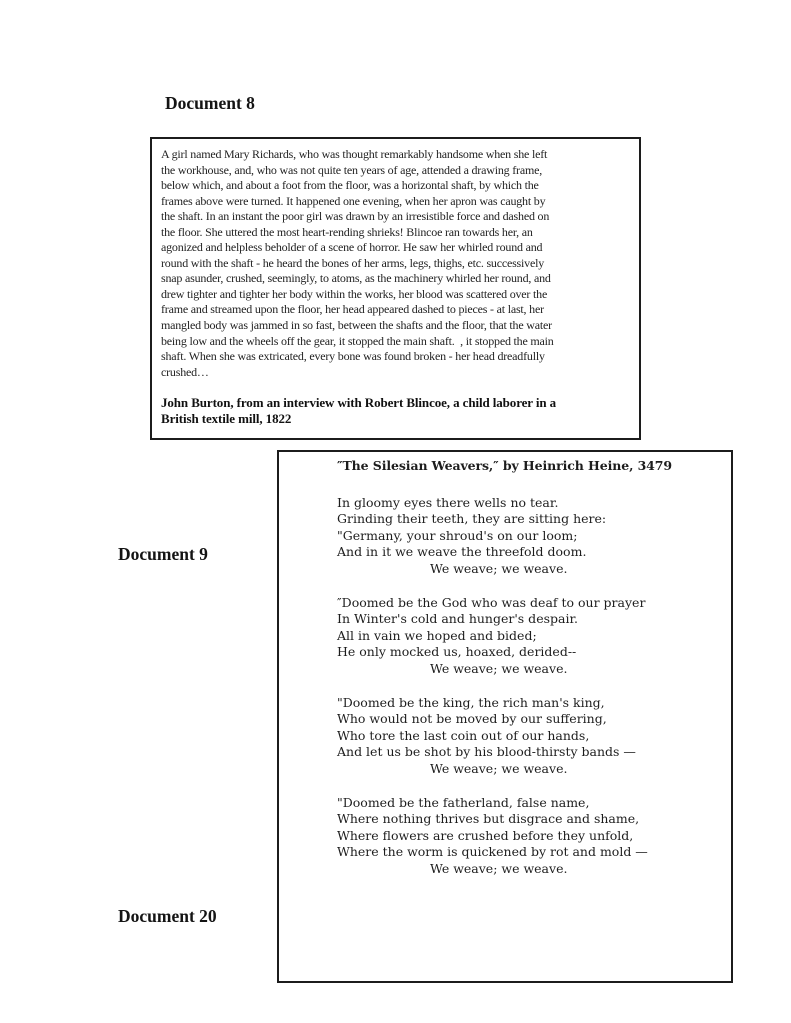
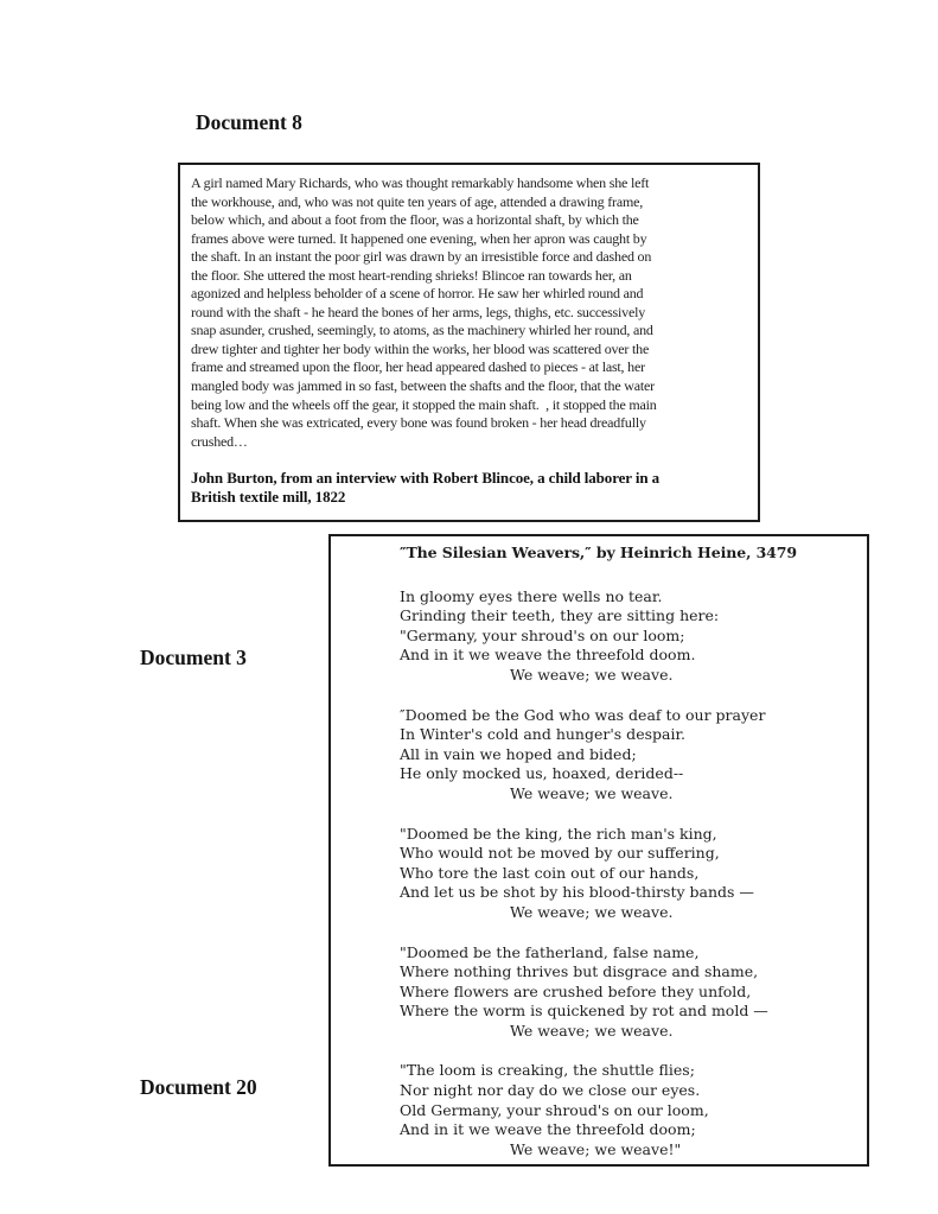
  Document 8
  A girl named Mary Richards, who was thought remarkably handsome when she left
  the workhouse, and, who was not quite ten years of age, attended a drawing frame,
  below which, and about a foot from the floor, was a horizontal shaft, by which the
  frames above were turned. It happened one evening, when her apron was caught by
  the shaft. In an instant the poor girl was drawn by an irresistible force and dashed on
  the floor. She uttered the most heart-rending shrieks! Blincoe ran towards her, an
  agonized and helpless beholder of a scene of horror. He saw her whirled round and
  round with the shaft - he heard the bones of her arms, legs, thighs, etc. successively
  snap asunder, crushed, seemingly, to atoms, as the machinery whirled her round, and
  drew tighter and tighter her body within the works, her blood was scattered over the
  frame and streamed upon the floor, her head appeared dashed to pieces - at last, her
  mangled body was jammed in so fast, between the shafts and the floor, that the water
  being low and the wheels off the gear, it stopped the main shaft. , it stopped the main
  shaft. When she was extricated, every bone was found broken - her head dreadfully
  crushed…
  John Burton, from an interview with Robert Blincoe, a child laborer in a
  British textile mill, 1822
- Document 9
+ Document 3
  Document 20
  ″The Silesian Weavers,″ by Heinrich Heine, 3479
  In gloomy eyes there wells no tear.
  Grinding their teeth, they are sitting here:
  "Germany, your shroud's on our loom;
  And in it we weave the threefold doom.
  We weave; we weave.
  ″Doomed be the God who was deaf to our prayer
  In Winter's cold and hunger's despair.
  All in vain we hoped and bided;
  He only mocked us, hoaxed, derided--
  We weave; we weave.
  "Doomed be the king, the rich man's king,
  Who would not be moved by our suffering,
  Who tore the last coin out of our hands,
  And let us be shot by his blood-thirsty bands —
  We weave; we weave.
  "Doomed be the fatherland, false name,
  Where nothing thrives but disgrace and shame,
  Where flowers are crushed before they unfold,
  Where the worm is quickened by rot and mold —
  We weave; we weave.
+ "The loom is creaking, the shuttle flies;
+ Nor night nor day do we close our eyes.
+ Old Germany, your shroud's on our loom,
+ And in it we weave the threefold doom;
+ We weave; we weave!"
